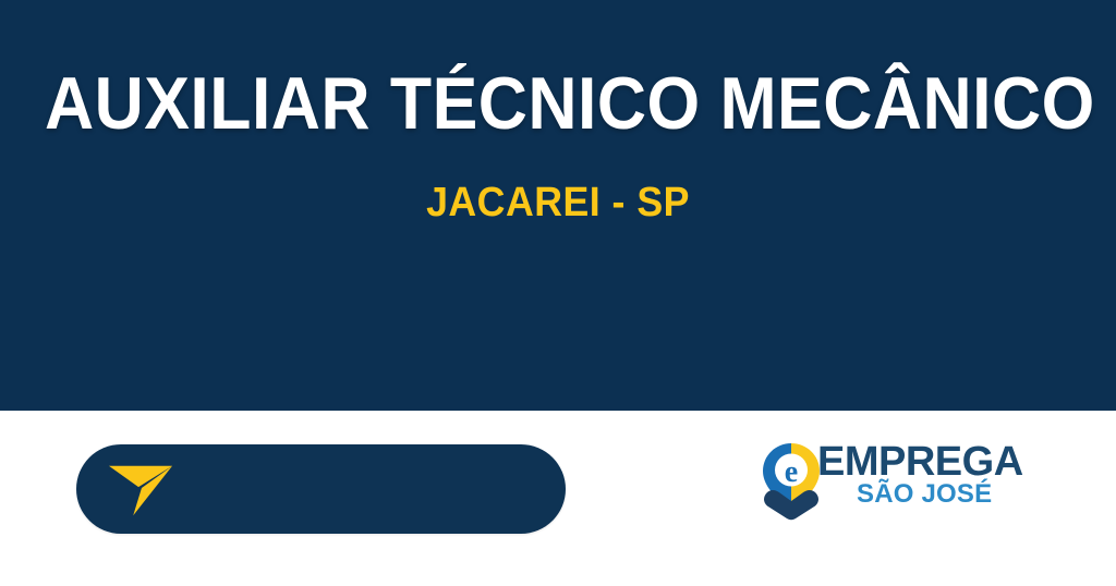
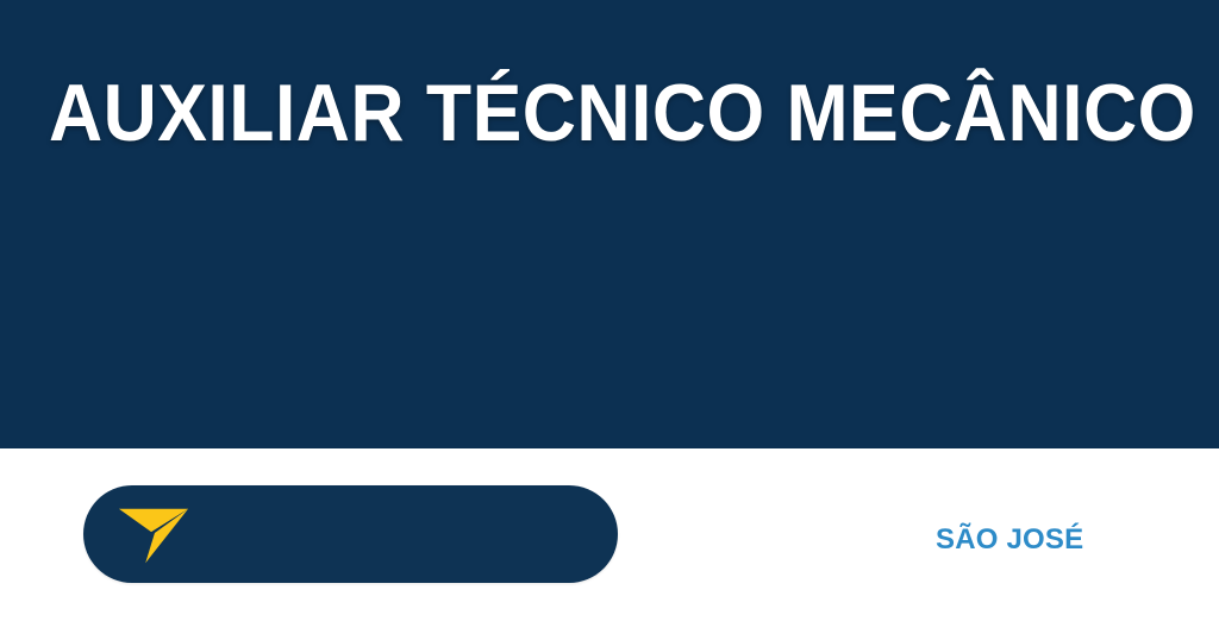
  AUXILIAR TÉCNICO MECÂNICO
- JACAREI - SP
- e
- EMPREGA
  SÃO JOSÉ
